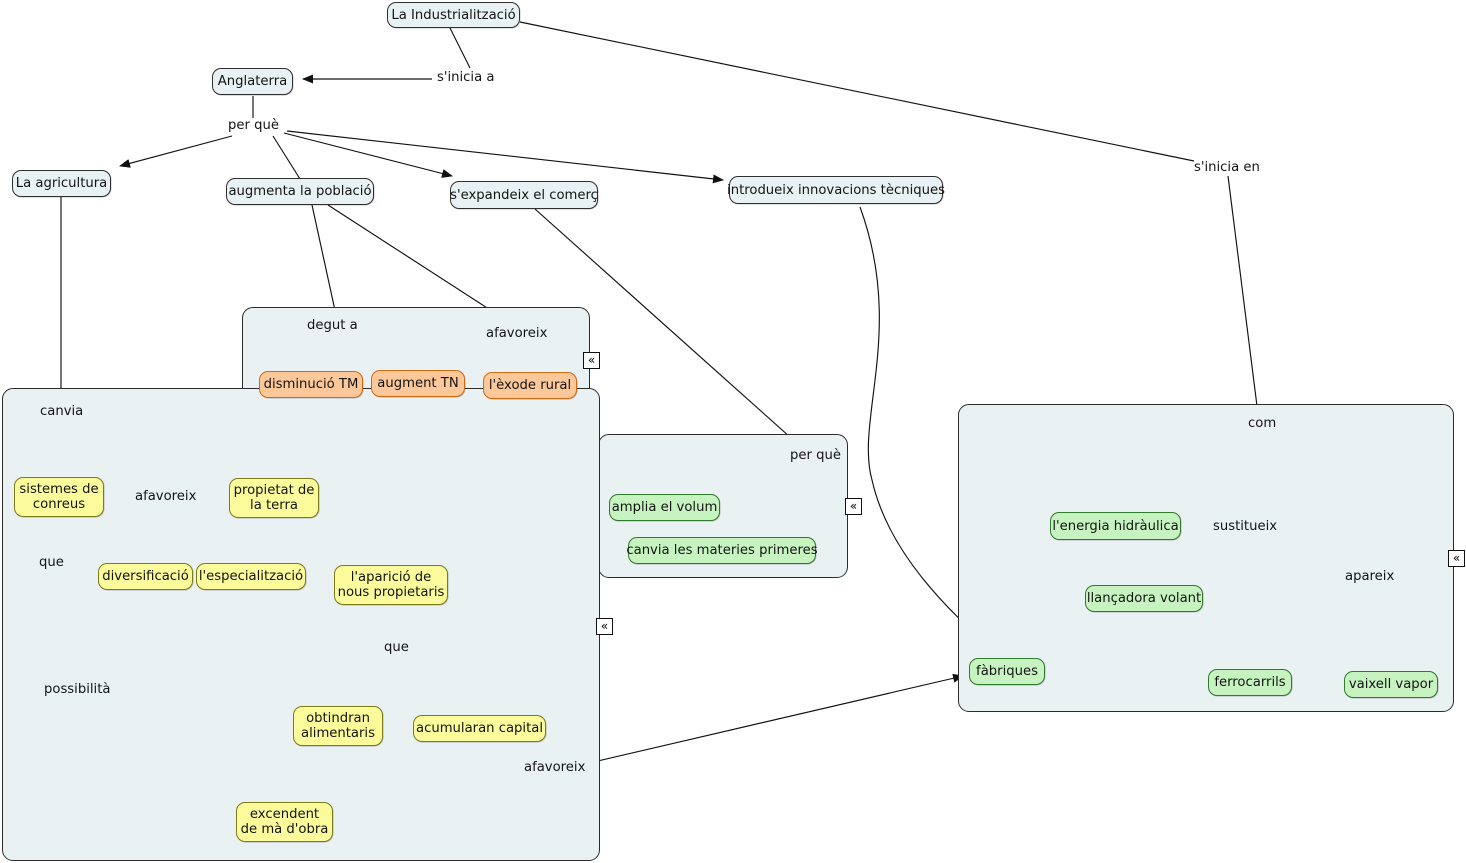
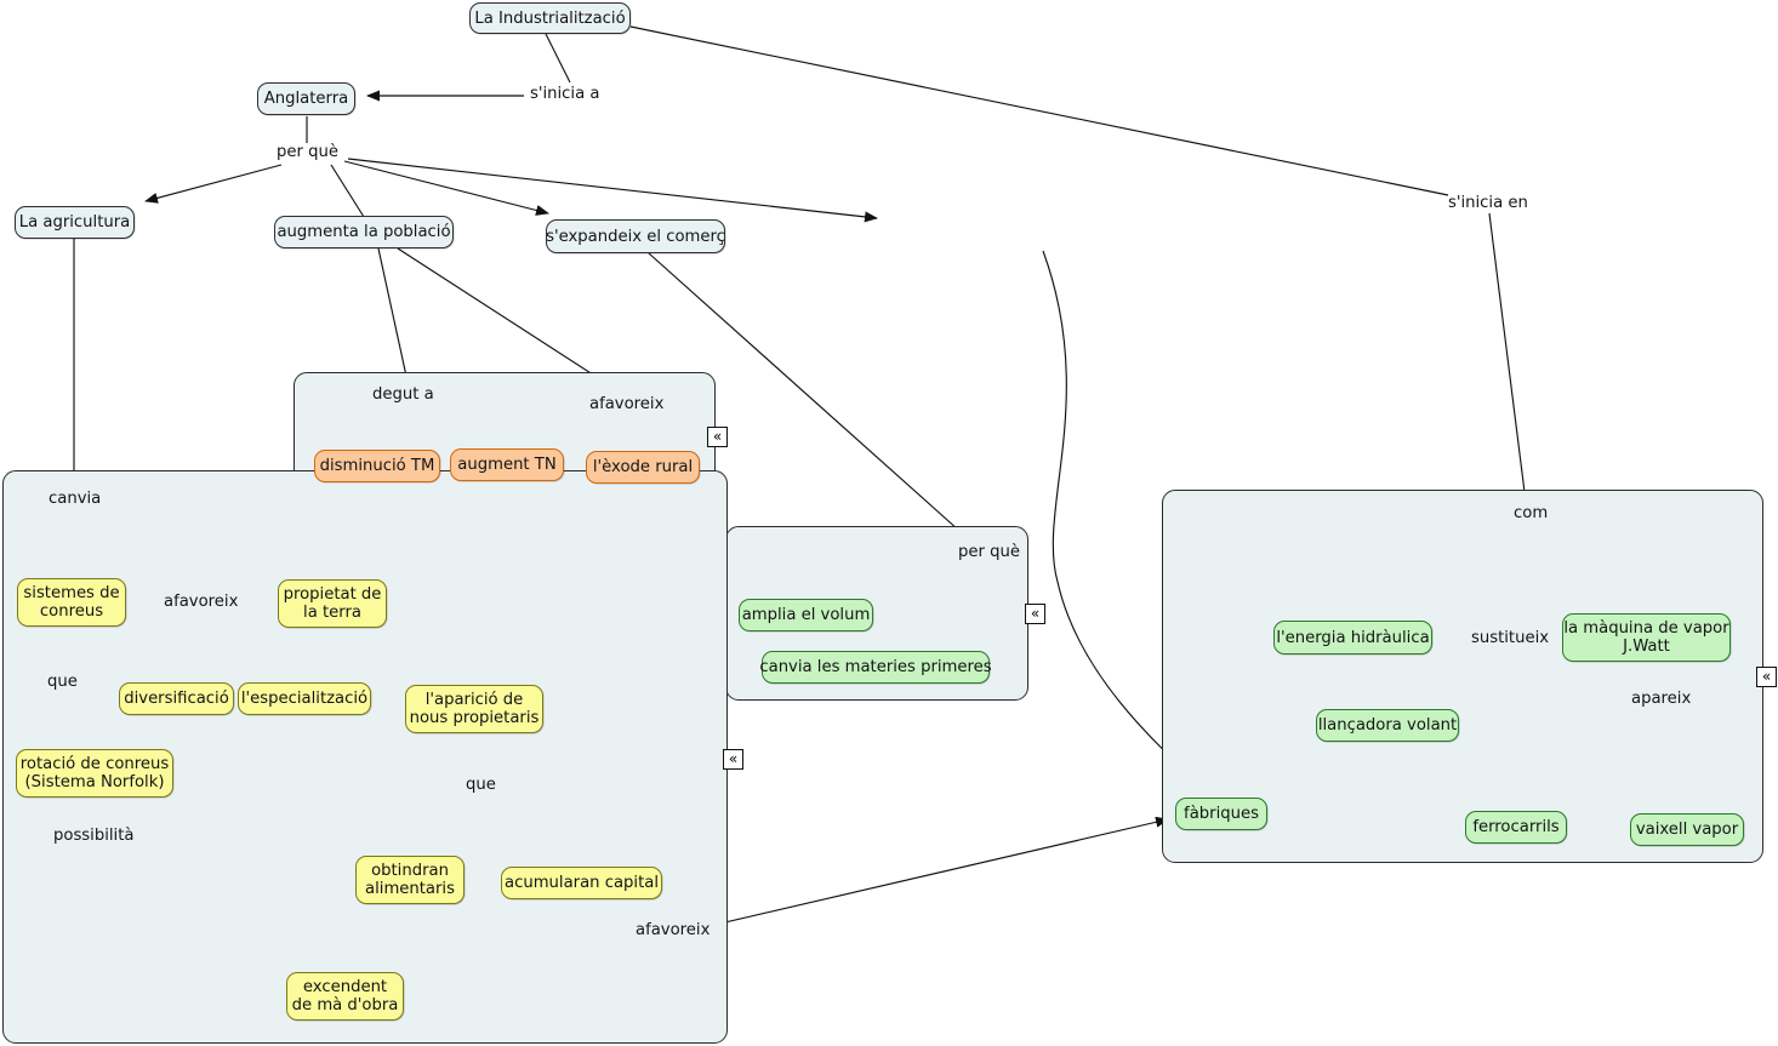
  La Industrialització
  Anglaterra
  La agricultura
  augmenta la població
  s'expandeix el comerç
- introdueix innovacions tècniques
  disminució TM
  augment TN
  l'èxode rural
  sistemes de
  conreus
  propietat de
  la terra
  diversificació
  l'especialització
  l'aparició de
  nous propietaris
+ rotació de conreus
+ (Sistema Norfolk)
  obtindran
  alimentaris
  acumularan capital
  excendent
  de mà d'obra
  amplia el volum
  canvia les materies primeres
  l'energia hidràulica
+ la màquina de vapor
+ J.Watt
  llançadora volant
  fàbriques
  ferrocarrils
  vaixell vapor
  s'inicia a
  s'inicia en
  per què
  degut a
  afavoreix
  canvia
  afavoreix
  que
  que
  possibilità
  afavoreix
  per què
  com
  sustitueix
  apareix
  «
  «
  «
  «
